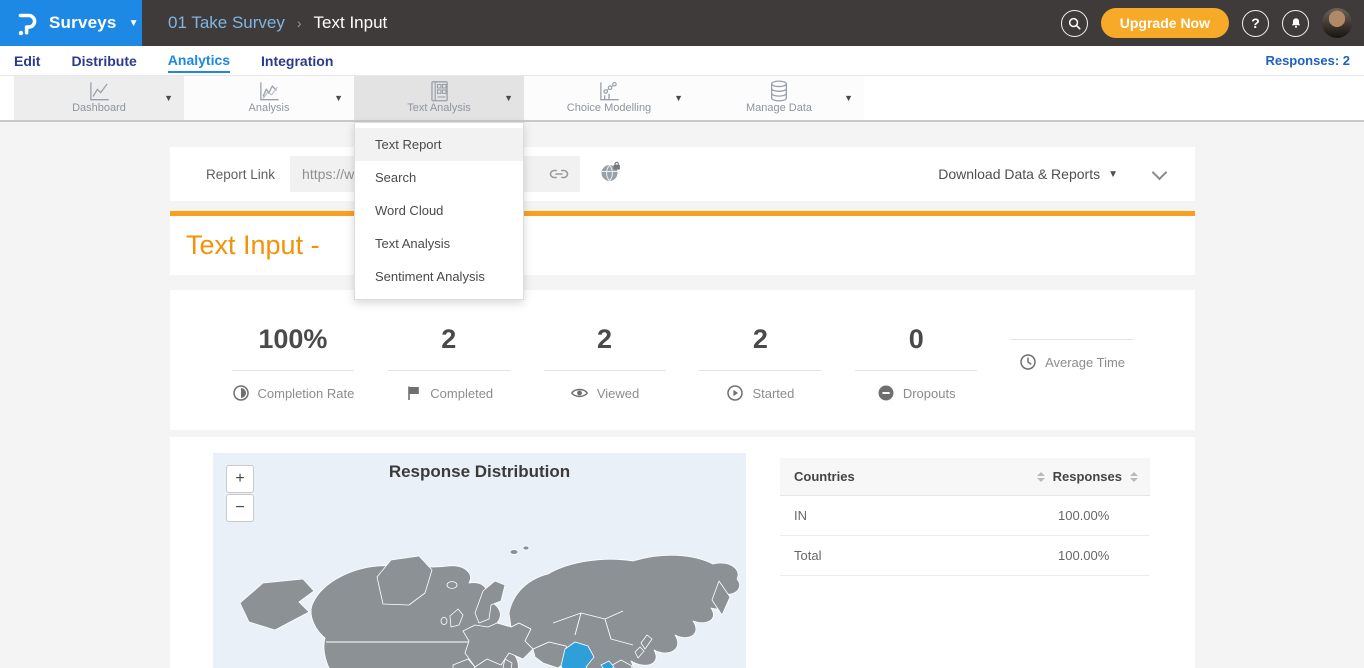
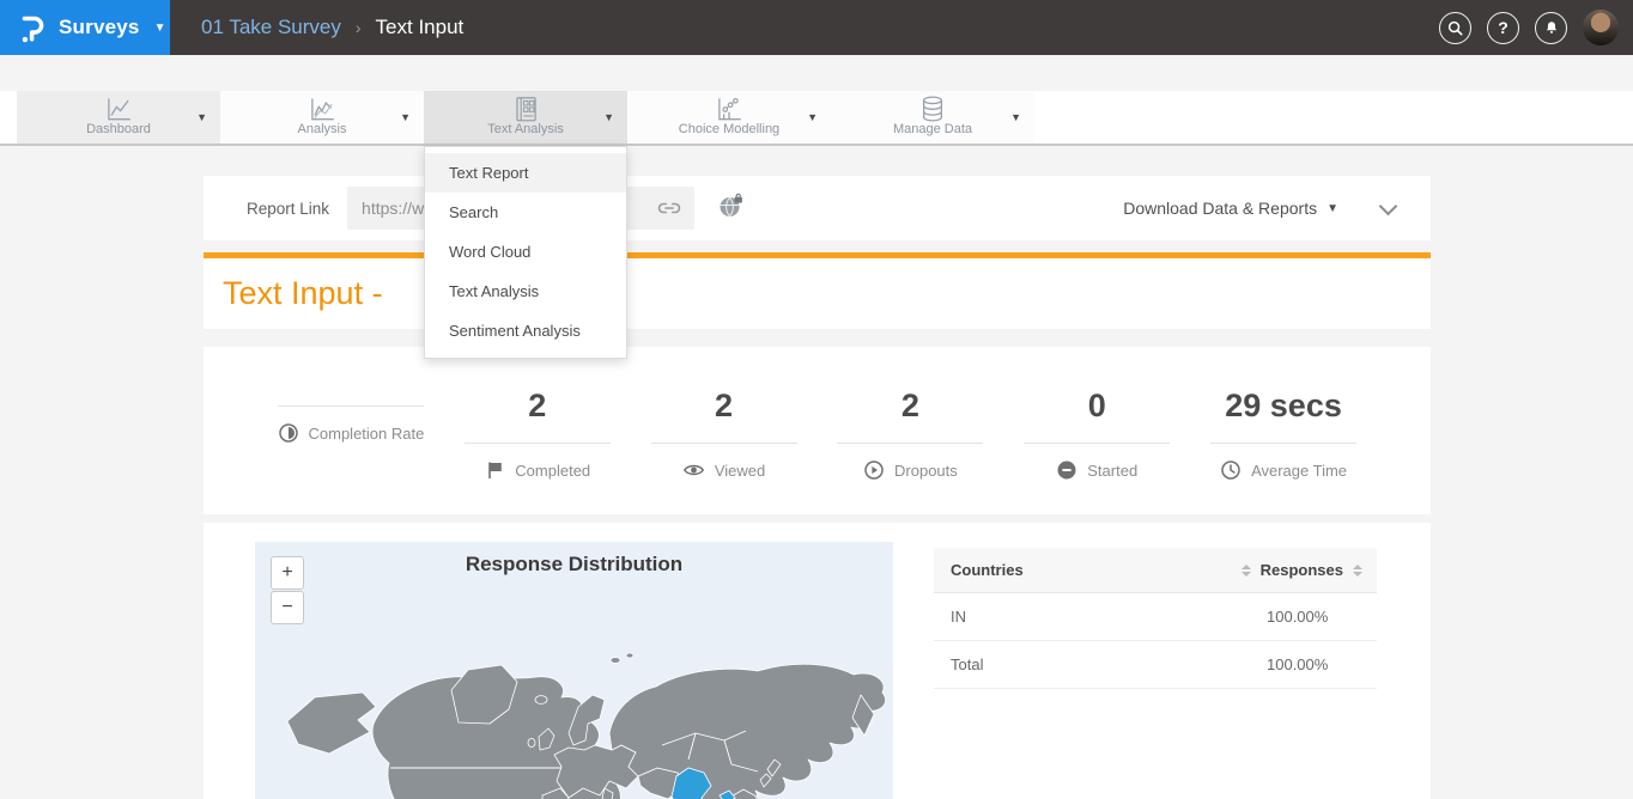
  Surveys
  ▼
  01 Take Survey
  ›
  Text Input
- Upgrade Now
  ?
- Edit
- Distribute
- Analytics
- Integration
- Responses: 2
  Dashboard
  ▼
  Analysis
  ▼
  Text Analysis
  ▼
  Choice Modelling
  ▼
  Manage Data
  ▼
  Report Link
  https://w
  Download Data & Reports
  ▼
  Text Input -
- 100%
  Completion Rate
  2
  Completed
  2
  Viewed
  2
- Started
+ Dropouts
  0
- Dropouts
+ Started
+ 29 secs
  Average Time
  Response Distribution
  +
  −
  Countries
  Responses
  IN
  100.00%
  Total
  100.00%
  Text Report
  Search
  Word Cloud
  Text Analysis
  Sentiment Analysis
